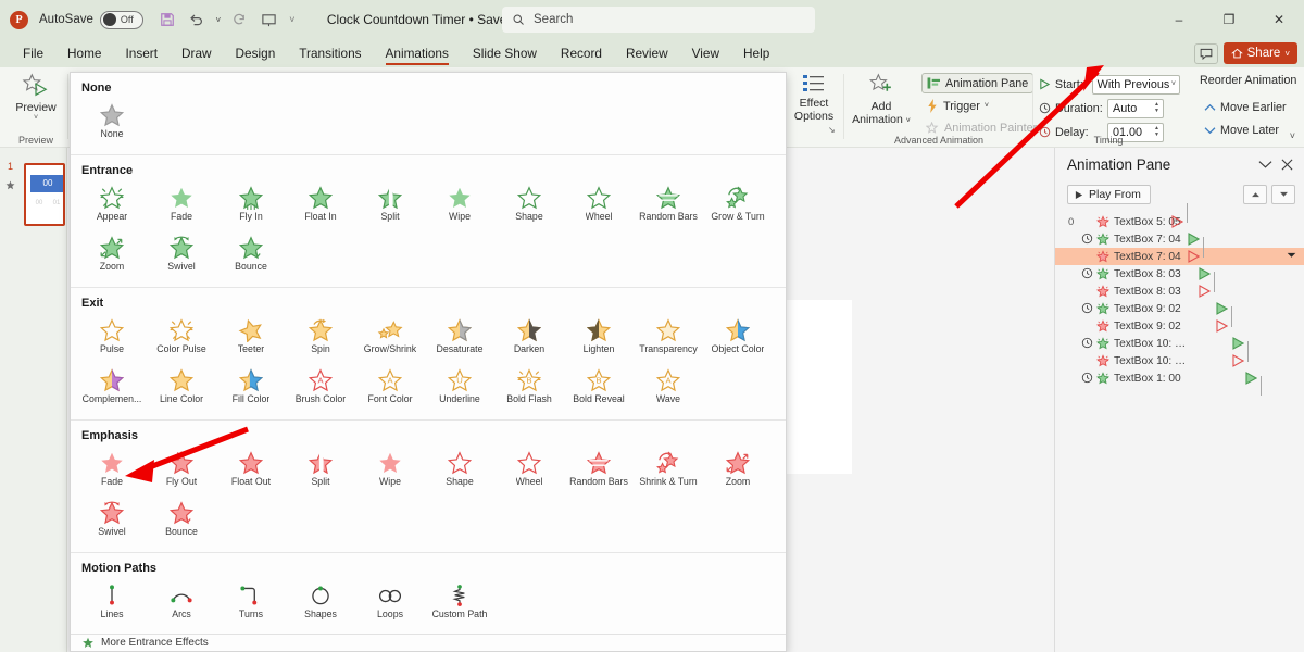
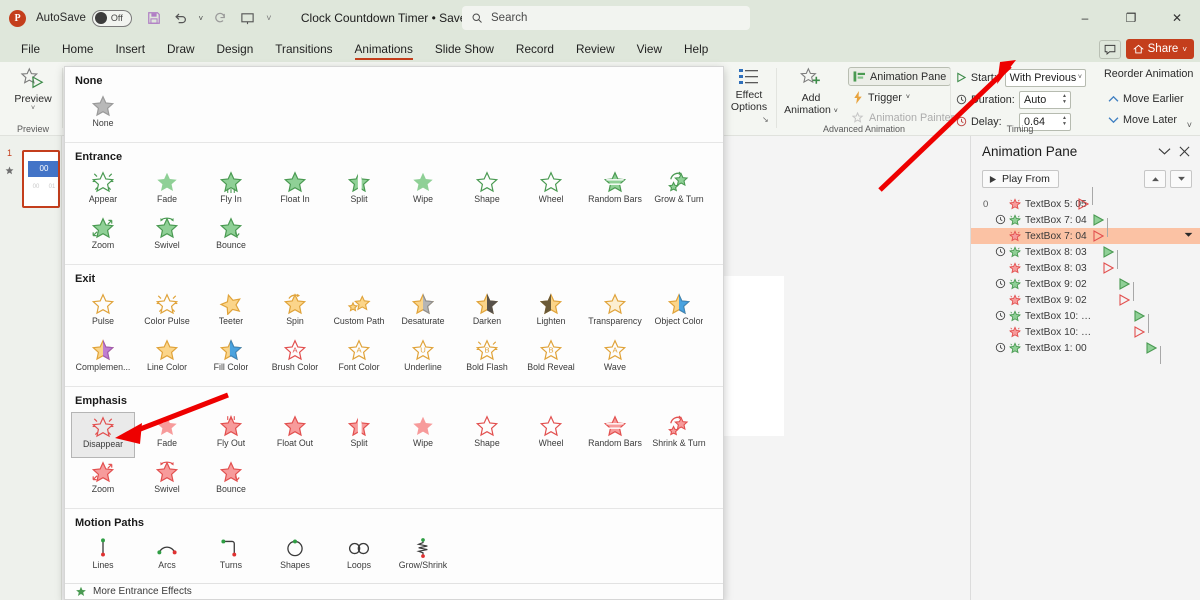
  P
  AutoSave
  Off
  ˅
  ˅
  Search
  –
  ❐
  ✕
  File
  Home
  Insert
  Draw
  Design
  Transitions
  Animations
  Slide Show
  Record
  Review
  View
  Help
  Share
  ˅
  Preview
  Preview
  Effect
  Options
  ↘
  Add
  Animation
  Animation Pane
  Trigger
  Animation Painte
  Advanced Animation
  Start
  With Previous
  uration:
  Auto
  Delay:
- 01.00
+ 0.64
  Reorder Animation
  Move Earlier
  Move Later
  Timing
  ˅
  1
  00
  Animation Pane
  Play From
  0
  TextBox 5: 05
  TextBox 7: 04
  TextBox 7: 04
  TextBox 8: 03
  TextBox 8: 03
  TextBox 9: 02
  TextBox 9: 02
  TextBox 10: …
  TextBox 10: …
  TextBox 1: 00
  None
  None
  Entrance
  Appear
  Fade
  Fly In
  Float In
  Split
  Wipe
  Shape
  Wheel
  Random Bars
  Grow & Turn
  Zoom
  Swivel
  Bounce
  Exit
  Pulse
  Color Pulse
  Teeter
  Spin
- Grow/Shrink
+ Custom Path
  Desaturate
  Darken
  Lighten
  Transparency
  Object Color
  Complemen...
  Line Color
  Fill Color
  A
  Brush Color
  A
  Font Color
  U
  Underline
  B
  Bold Flash
  B
  Bold Reveal
  A
  Wave
  Emphasis
+ Disappear
  Fade
  Fly Out
  Float Out
  Split
  Wipe
  Shape
  Wheel
  Random Bars
  Shrink & Turn
  Zoom
  Swivel
  Bounce
  Motion Paths
  Lines
  Arcs
  Turns
  Shapes
  Loops
- Custom Path
+ Grow/Shrink
  More Entrance Effects
